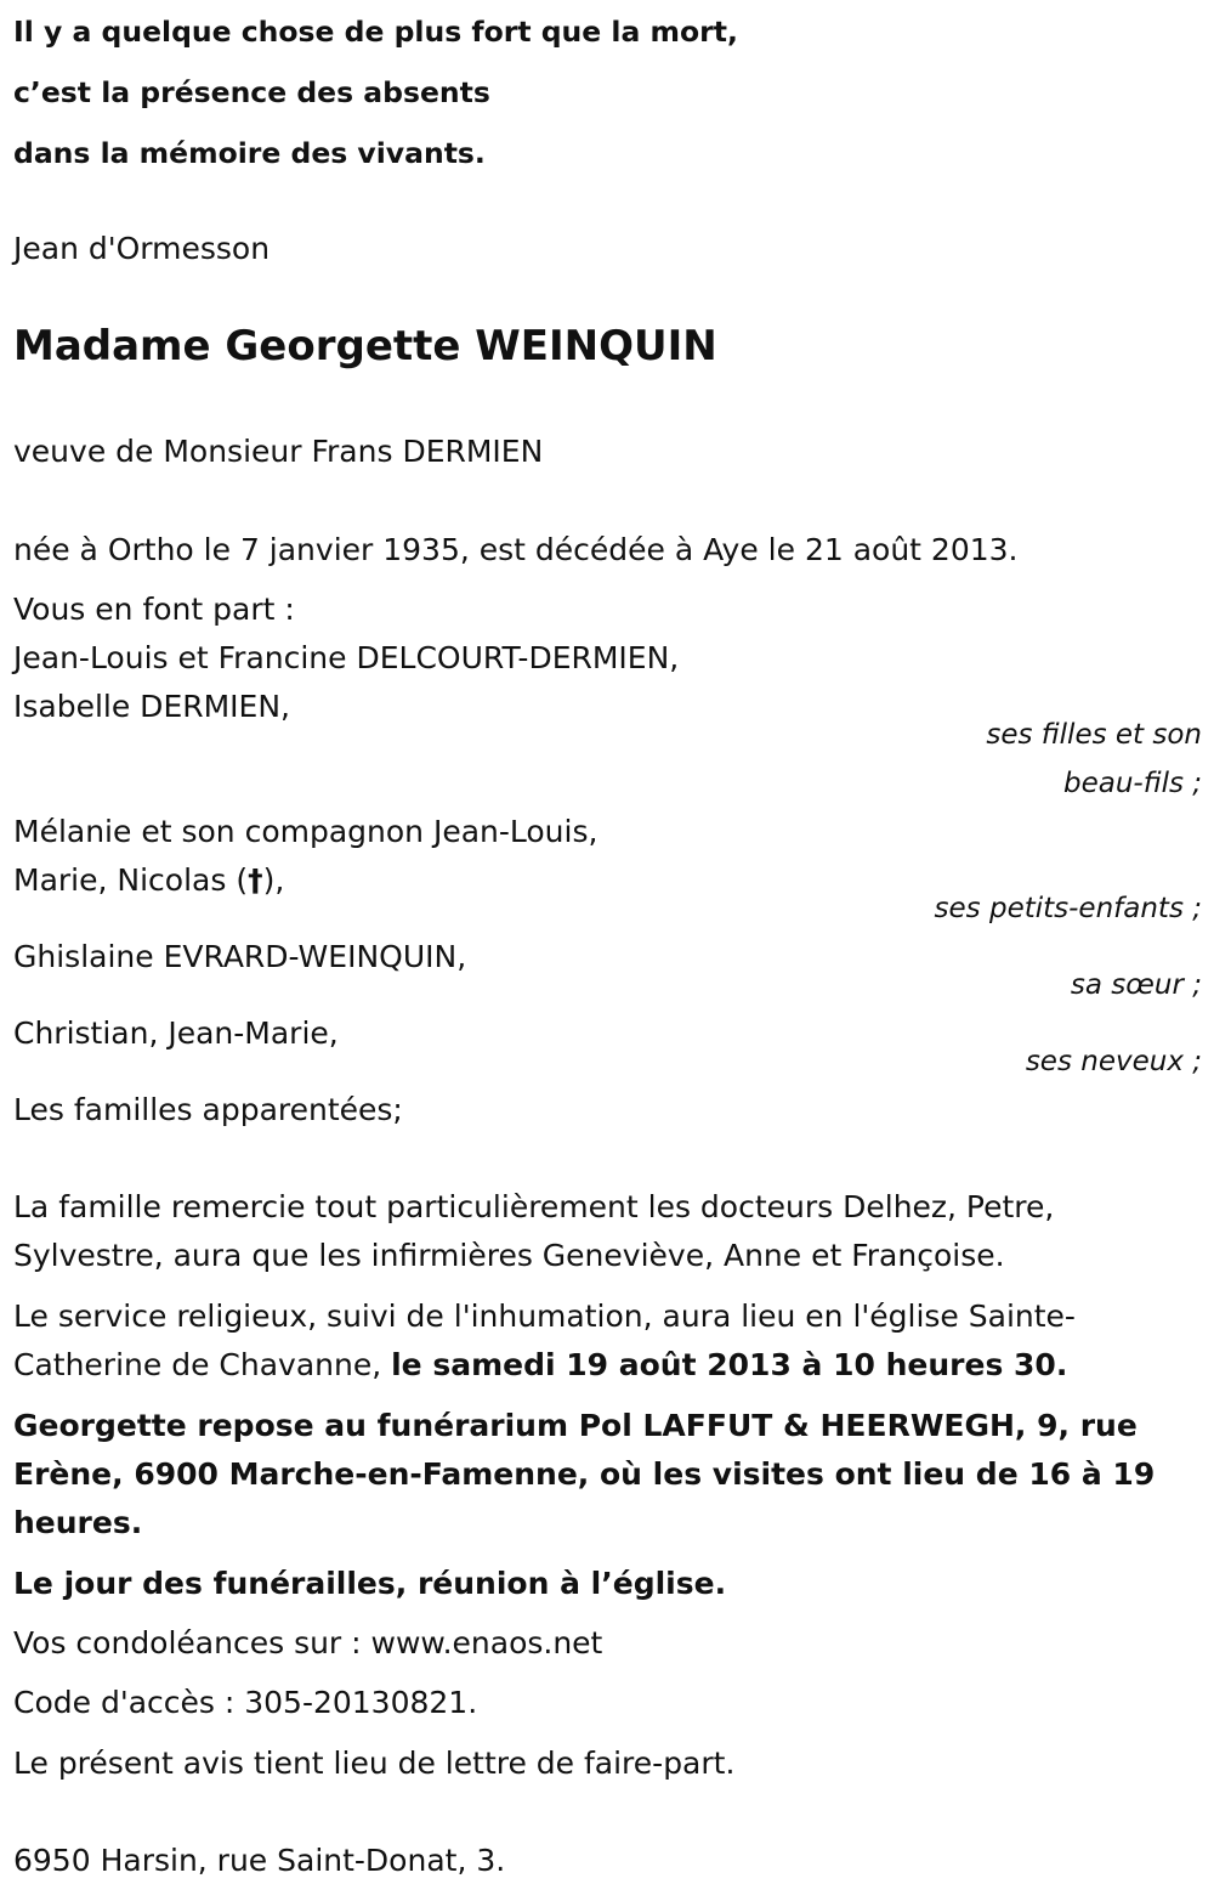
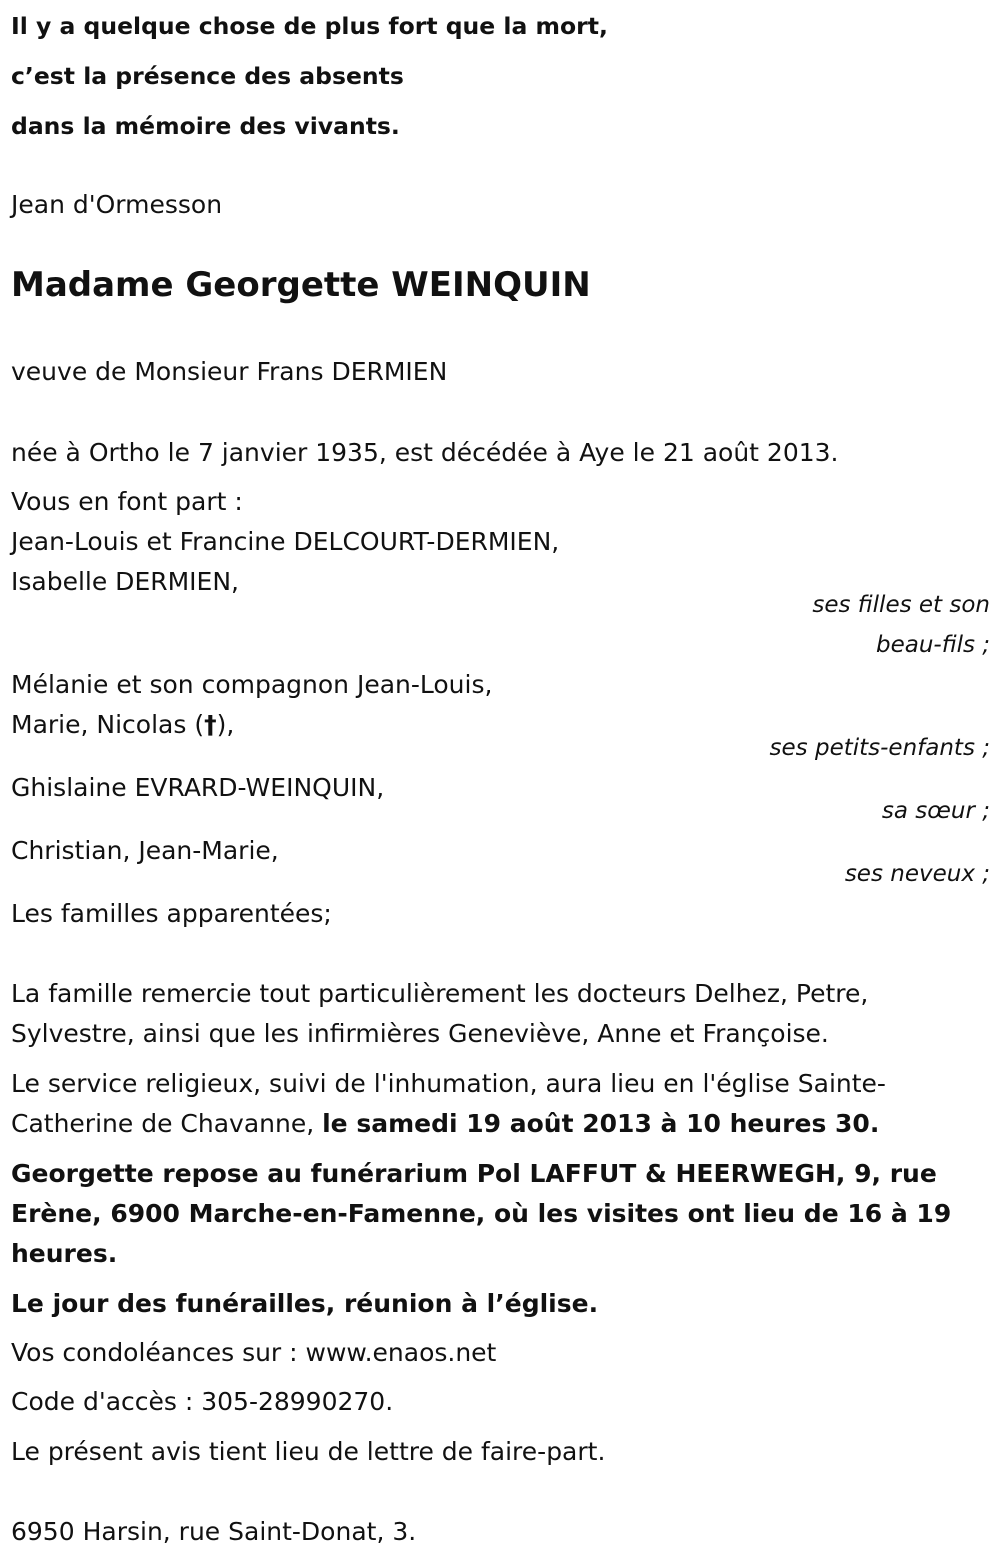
  Il y a quelque chose de plus fort que la mort,
  c’est la présence des absents
  dans la mémoire des vivants.
  Jean d'Ormesson
  Madame Georgette WEINQUIN
  veuve de Monsieur Frans DERMIEN
  née à Ortho le 7 janvier 1935, est décédée à Aye le 21 août 2013.
  Vous en font part :
  Jean-Louis et Francine DELCOURT-DERMIEN,
  Isabelle DERMIEN,
  ses filles et son
  beau-fils ;
  Mélanie et son compagnon Jean-Louis,
  Marie, Nicolas (†),
  ses petits-enfants ;
  Ghislaine EVRARD-WEINQUIN,
  sa sœur ;
  Christian, Jean-Marie,
  ses neveux ;
  Les familles apparentées;
  La famille remercie tout particulièrement les docteurs Delhez, Petre,
- Sylvestre, aura que les infirmières Geneviève, Anne et Françoise.
+ Sylvestre, ainsi que les infirmières Geneviève, Anne et Françoise.
  Le service religieux, suivi de l'inhumation, aura lieu en l'église Sainte-
  Catherine de Chavanne, le samedi 19 août 2013 à 10 heures 30.
  Georgette repose au funérarium Pol LAFFUT & HEERWEGH, 9, rue
  Erène, 6900 Marche-en-Famenne, où les visites ont lieu de 16 à 19
  heures.
  Le jour des funérailles, réunion à l’église.
  Vos condoléances sur : www.enaos.net
- Code d'accès : 305-20130821.
+ Code d'accès : 305-28990270.
  Le présent avis tient lieu de lettre de faire-part.
  6950 Harsin, rue Saint-Donat, 3.
